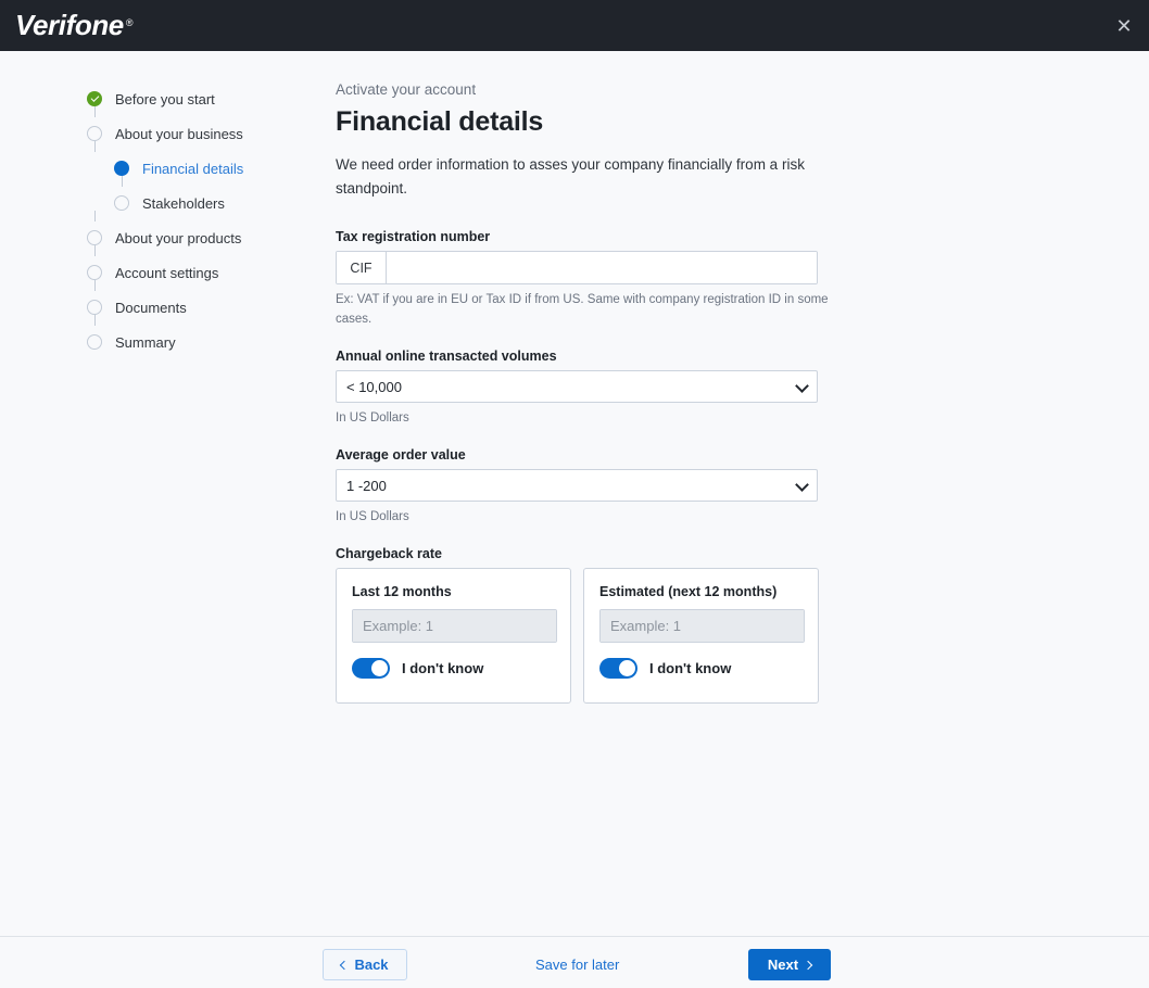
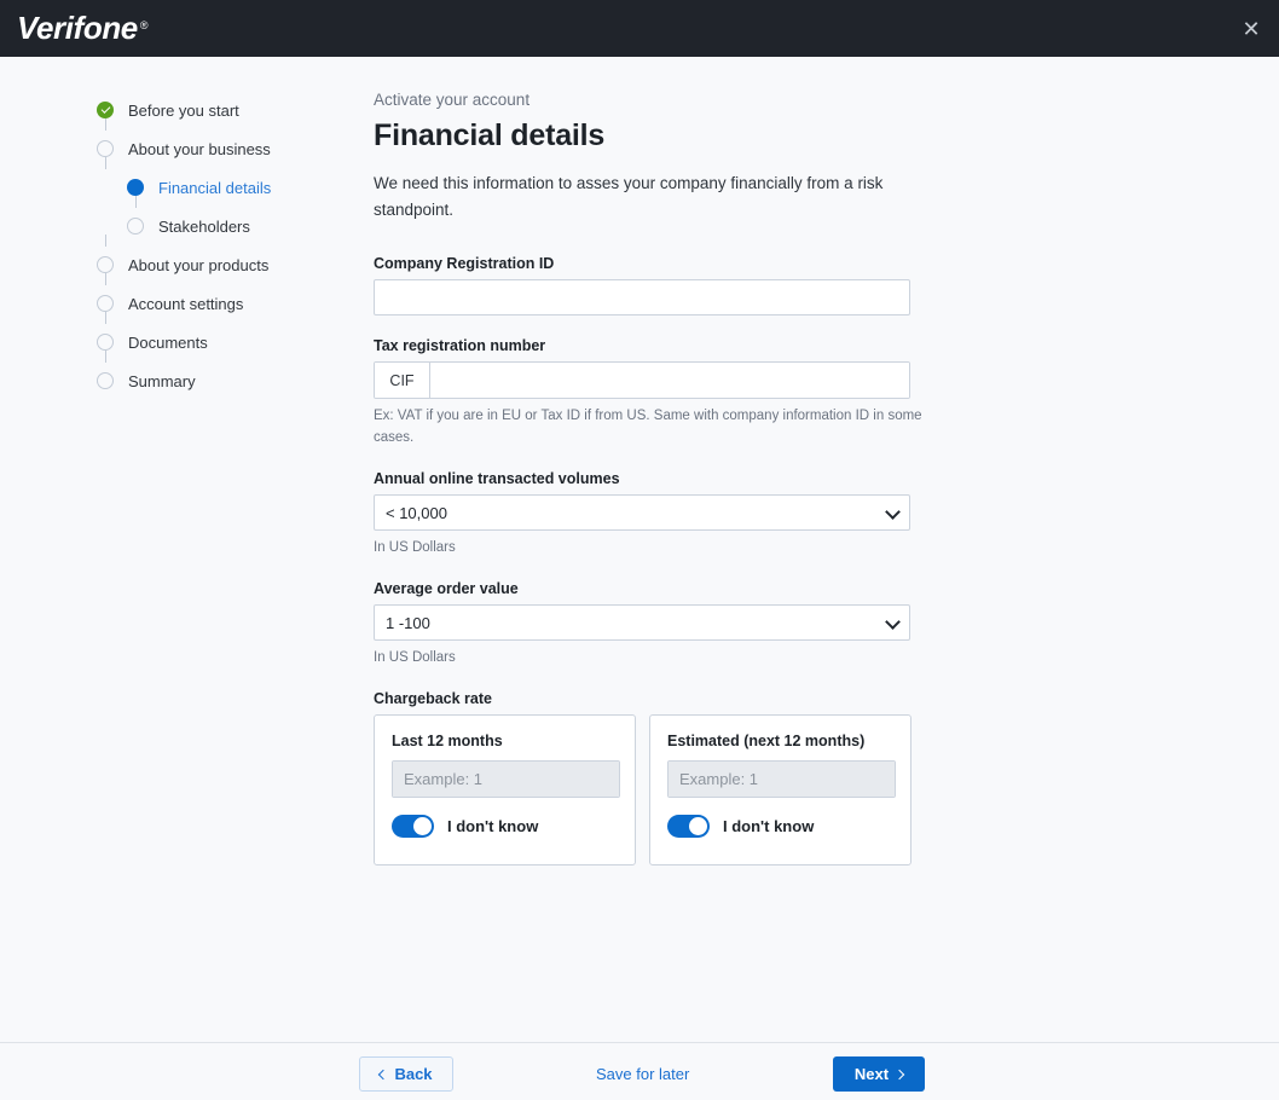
  Verifone
  ®
  ✕
  Before you start
  About your business
  Financial details
  Stakeholders
  About your products
  Account settings
  Documents
  Summary
  Activate your account
  Financial details
- We need order information to asses your company financially from a risk standpoint.
+ We need this information to asses your company financially from a risk standpoint.
+ Company Registration ID
  Tax registration number
  CIF
- Ex: VAT if you are in EU or Tax ID if from US. Same with company registration ID in some cases.
+ Ex: VAT if you are in EU or Tax ID if from US. Same with company information ID in some cases.
  Annual online transacted volumes
  < 10,000
  In US Dollars
  Average order value
- 1 -200
+ 1 -100
  In US Dollars
  Chargeback rate
  Last 12 months
  Example: 1
  I don't know
  Estimated (next 12 months)
  Example: 1
  I don't know
  Back
  Save for later
  Next
